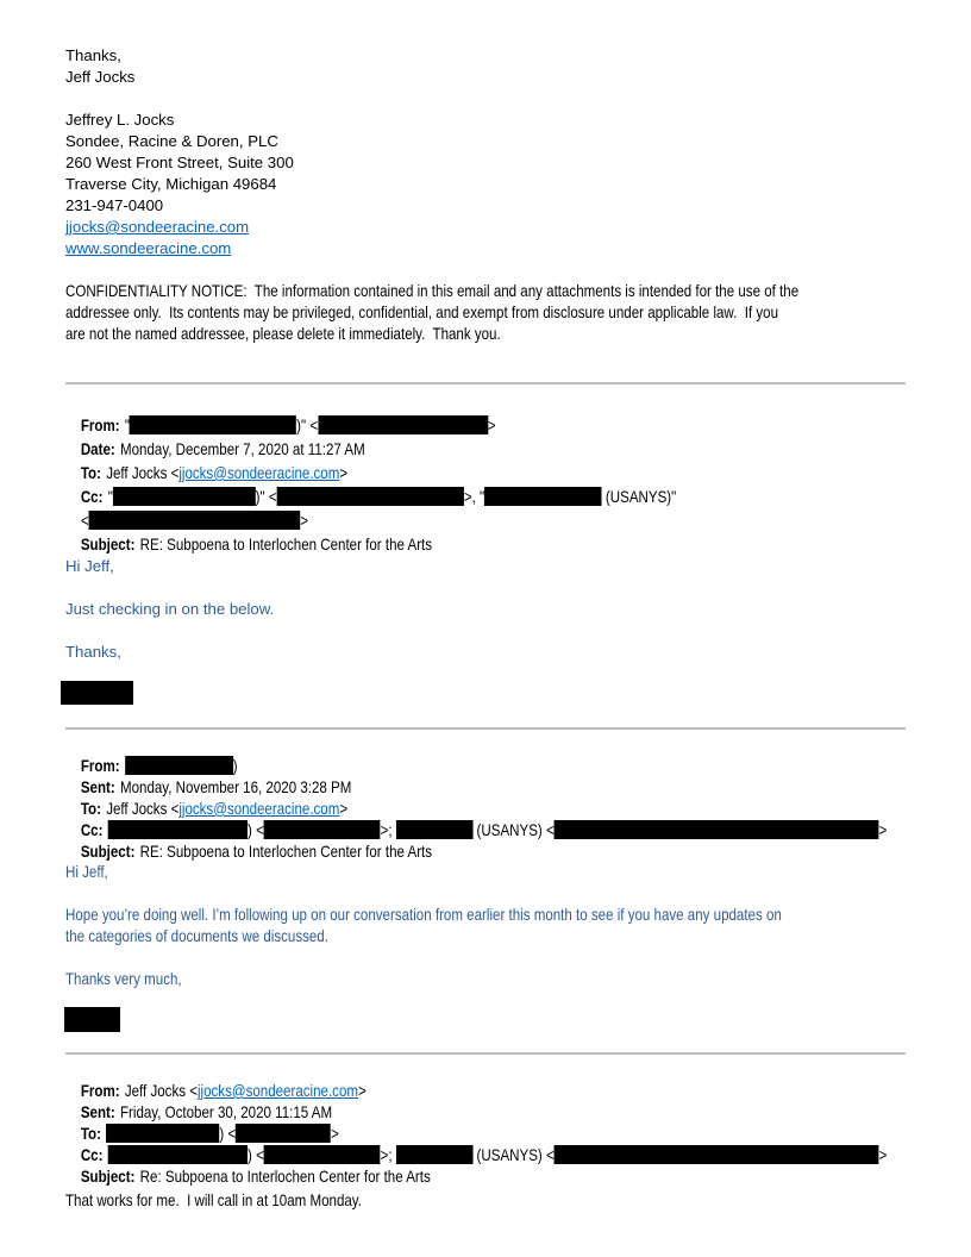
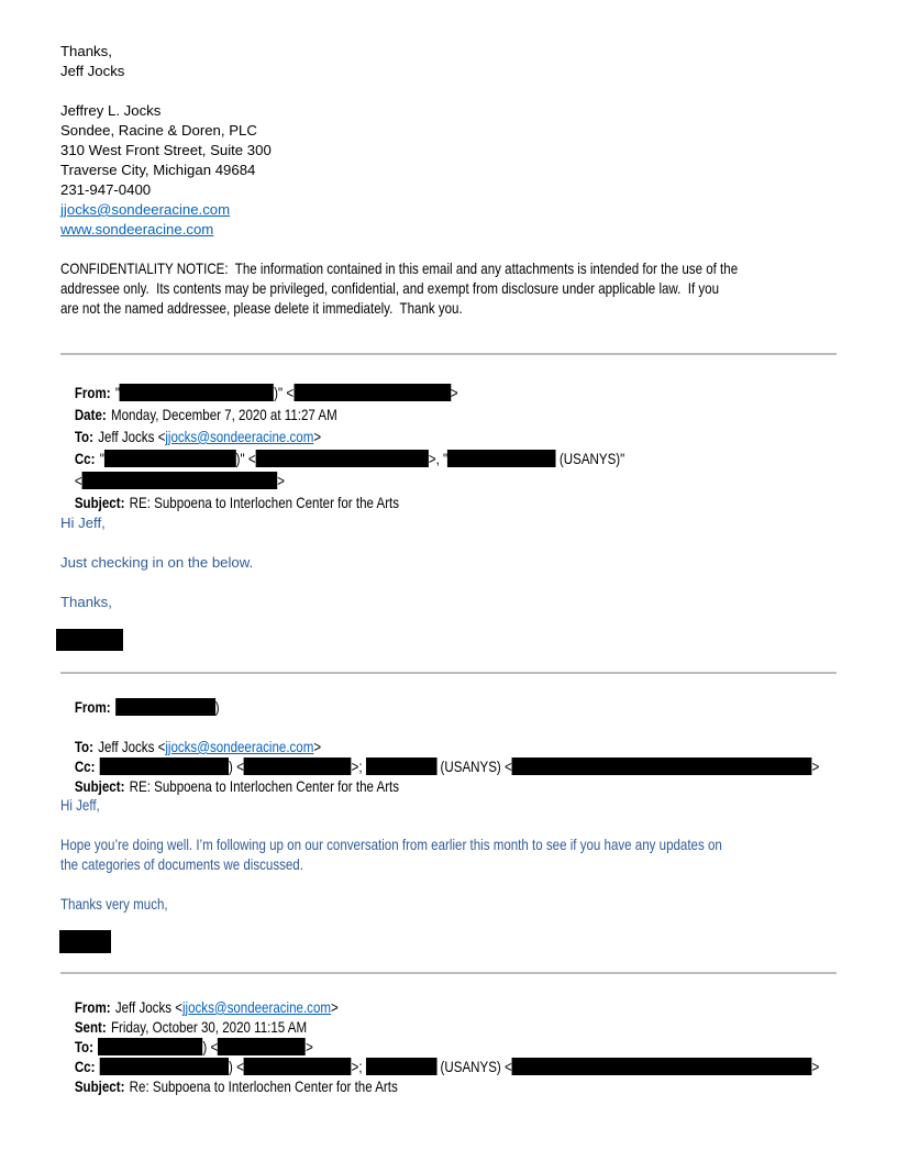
  Thanks,
  Jeff Jocks
  Jeffrey L. Jocks
  Sondee, Racine & Doren, PLC
- 260 West Front Street, Suite 300
+ 310 West Front Street, Suite 300
  Traverse City, Michigan 49684
  231-947-0400
  jjocks@sondeeracine.com
  www.sondeeracine.com
  CONFIDENTIALITY NOTICE: The information contained in this email and any attachments is intended for the use of the
  addressee only. Its contents may be privileged, confidential, and exempt from disclosure under applicable law. If you
  are not the named addressee, please delete it immediately. Thank you.
  From: " )" < >
  Date: Monday, December 7, 2020 at 11:27 AM
  To: Jeff Jocks <jjocks@sondeeracine.com>
  Cc: " )" < >, " (USANYS)"
  < >
  Subject: RE: Subpoena to Interlochen Center for the Arts
  Hi Jeff,
  Just checking in on the below.
  Thanks,
  From: )
- Sent: Monday, November 16, 2020 3:28 PM
  To: Jeff Jocks <jjocks@sondeeracine.com>
  Cc: ) < >; (USANYS) < >
  Subject: RE: Subpoena to Interlochen Center for the Arts
  Hi Jeff,
  Hope you’re doing well. I’m following up on our conversation from earlier this month to see if you have any updates on
  the categories of documents we discussed.
  Thanks very much,
  From: Jeff Jocks <jjocks@sondeeracine.com>
  Sent: Friday, October 30, 2020 11:15 AM
  To: ) < >
  Cc: ) < >; (USANYS) < >
  Subject: Re: Subpoena to Interlochen Center for the Arts
- That works for me. I will call in at 10am Monday.
